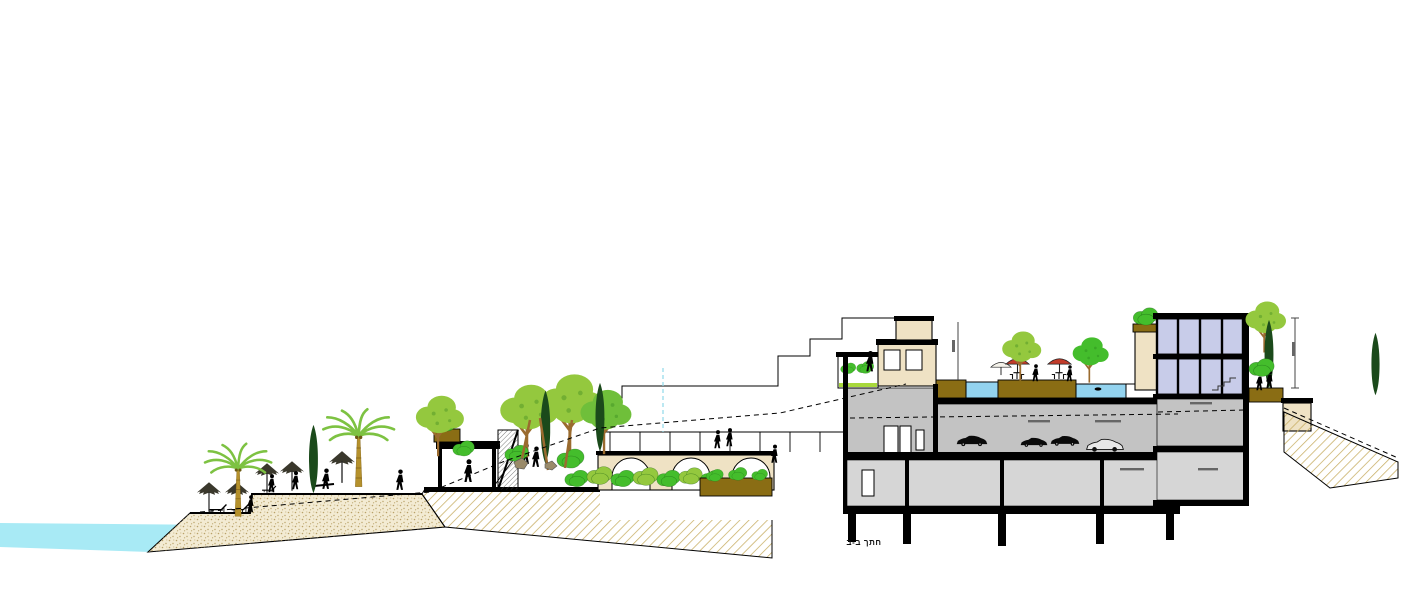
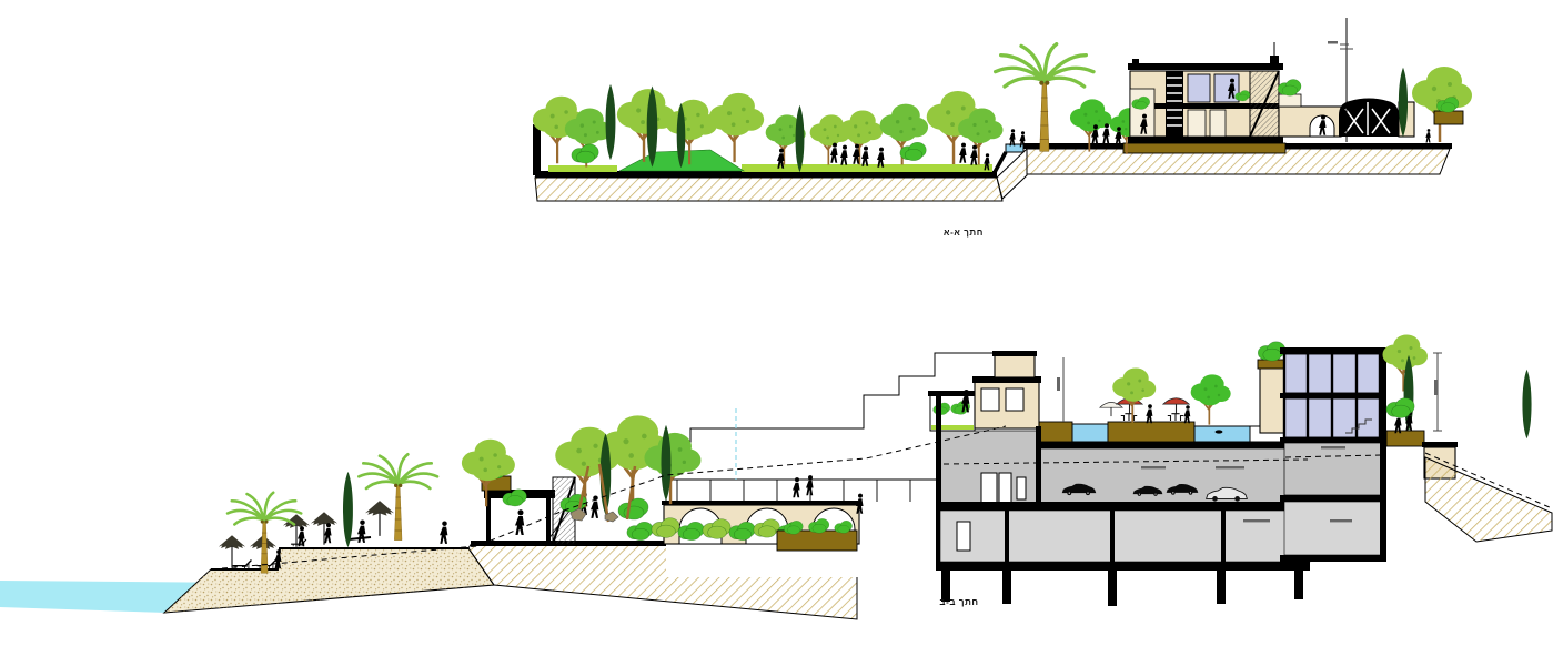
+ חתך א-א
  חתך ב-ב
